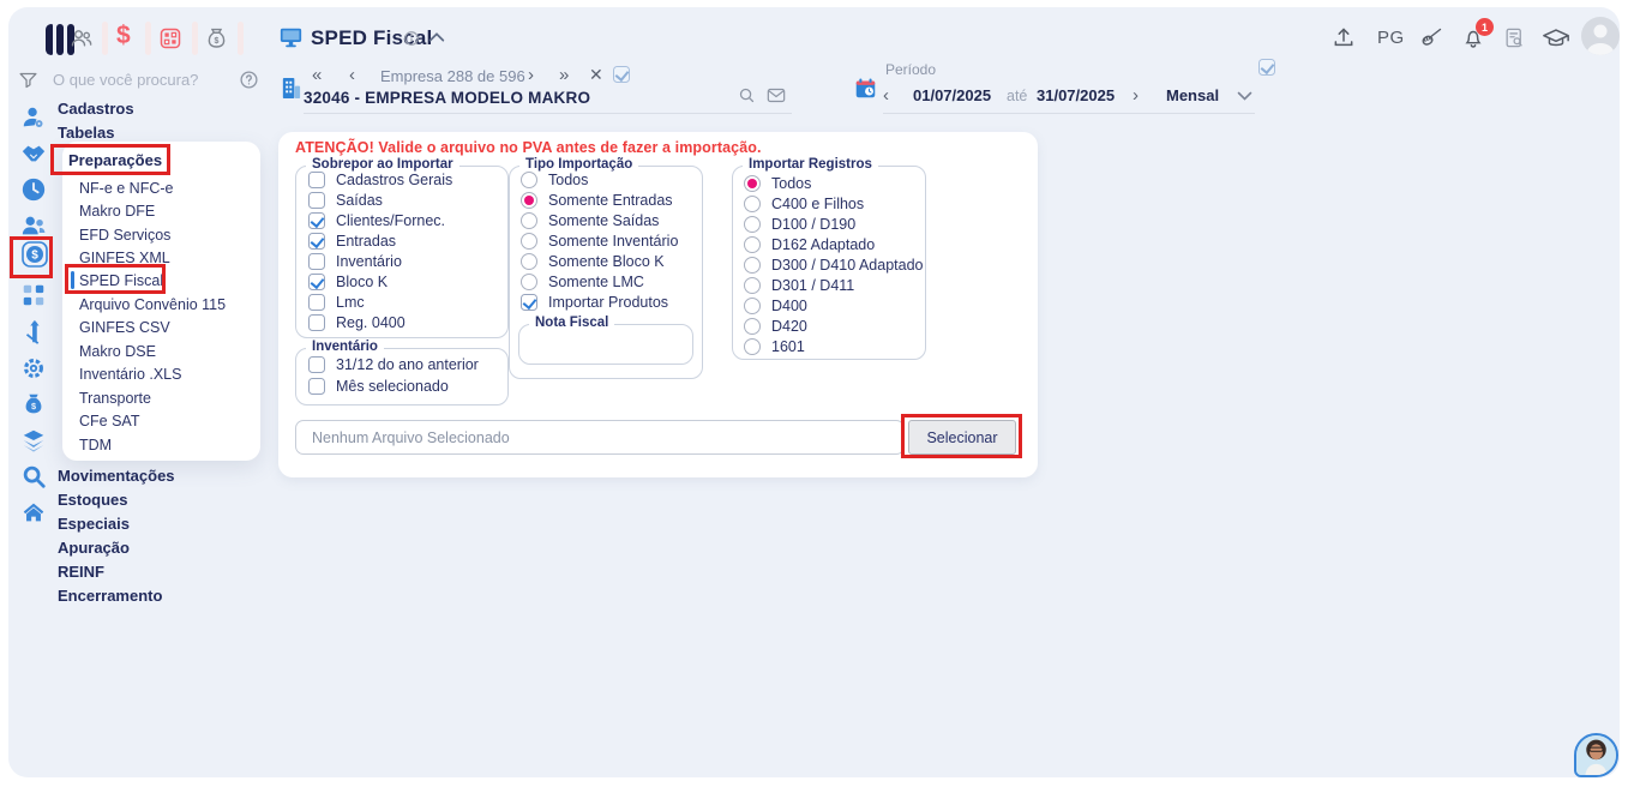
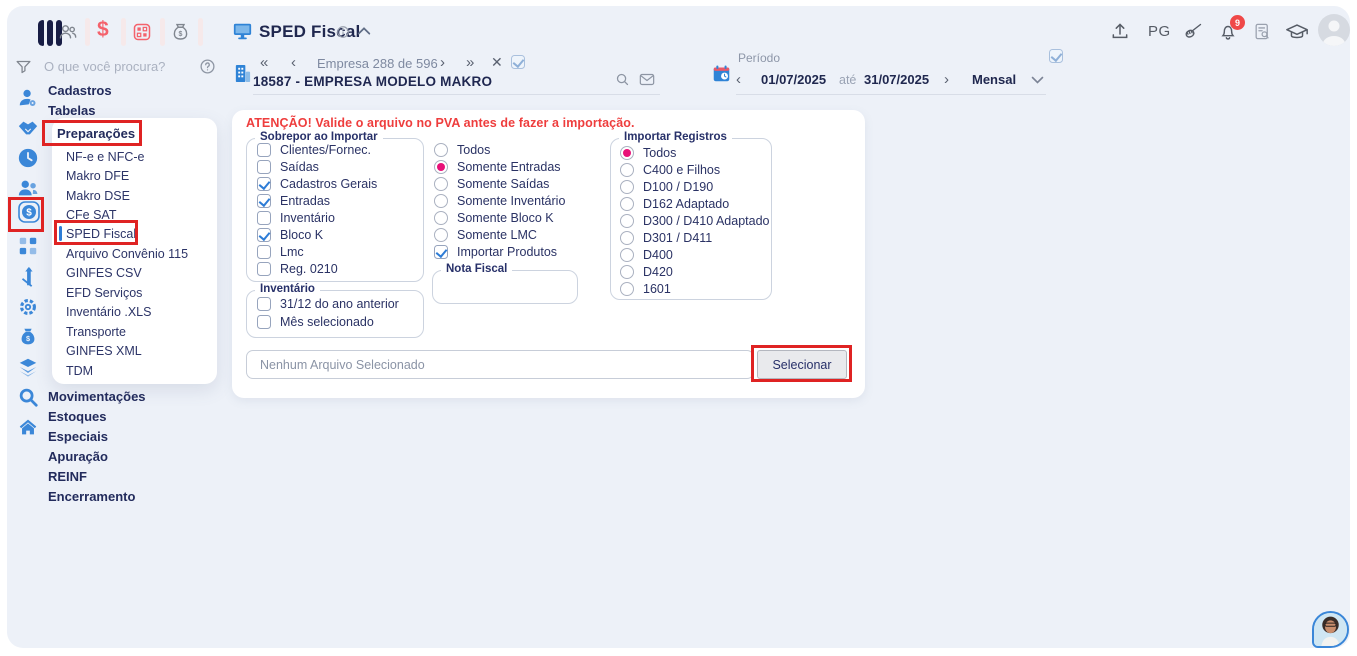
  $
  SPED Fiscal
  PG
- 1
+ 9
  O que você procura?
  «
  ‹
  Empresa 288 de 596
  ›
  »
  ✕
- 32046 - EMPRESA MODELO MAKRO
+ 18587 - EMPRESA MODELO MAKRO
  Período
  ‹
  01/07/2025
  até
  31/07/2025
  ›
  Mensal
  $
  $
  Cadastros
  Tabelas
  Preparações
  NF-e e NFC-e
  Makro DFE
- EFD Serviços
+ Makro DSE
- GINFES XML
+ CFe SAT
  SPED Fiscal
  Arquivo Convênio 115
  GINFES CSV
- Makro DSE
+ EFD Serviços
  Inventário .XLS
  Transporte
- CFe SAT
+ GINFES XML
  TDM
  Movimentações
  Estoques
  Especiais
  Apuração
  REINF
  Encerramento
  ATENÇÃO! Valide o arquivo no PVA antes de fazer a importação.
  Sobrepor ao Importar
- Cadastros Gerais
+ Clientes/Fornec.
  Saídas
- Clientes/Fornec.
+ Cadastros Gerais
  Entradas
  Inventário
  Bloco K
  Lmc
- Reg. 0400
+ Reg. 0210
  Inventário
  31/12 do ano anterior
  Mês selecionado
- Tipo Importação
  Todos
  Somente Entradas
  Somente Saídas
  Somente Inventário
  Somente Bloco K
  Somente LMC
  Importar Produtos
  Nota Fiscal
  Importar Registros
  Todos
  C400 e Filhos
  D100 / D190
  D162 Adaptado
  D300 / D410 Adaptado
  D301 / D411
  D400
  D420
  1601
  Nenhum Arquivo Selecionado
  Selecionar
